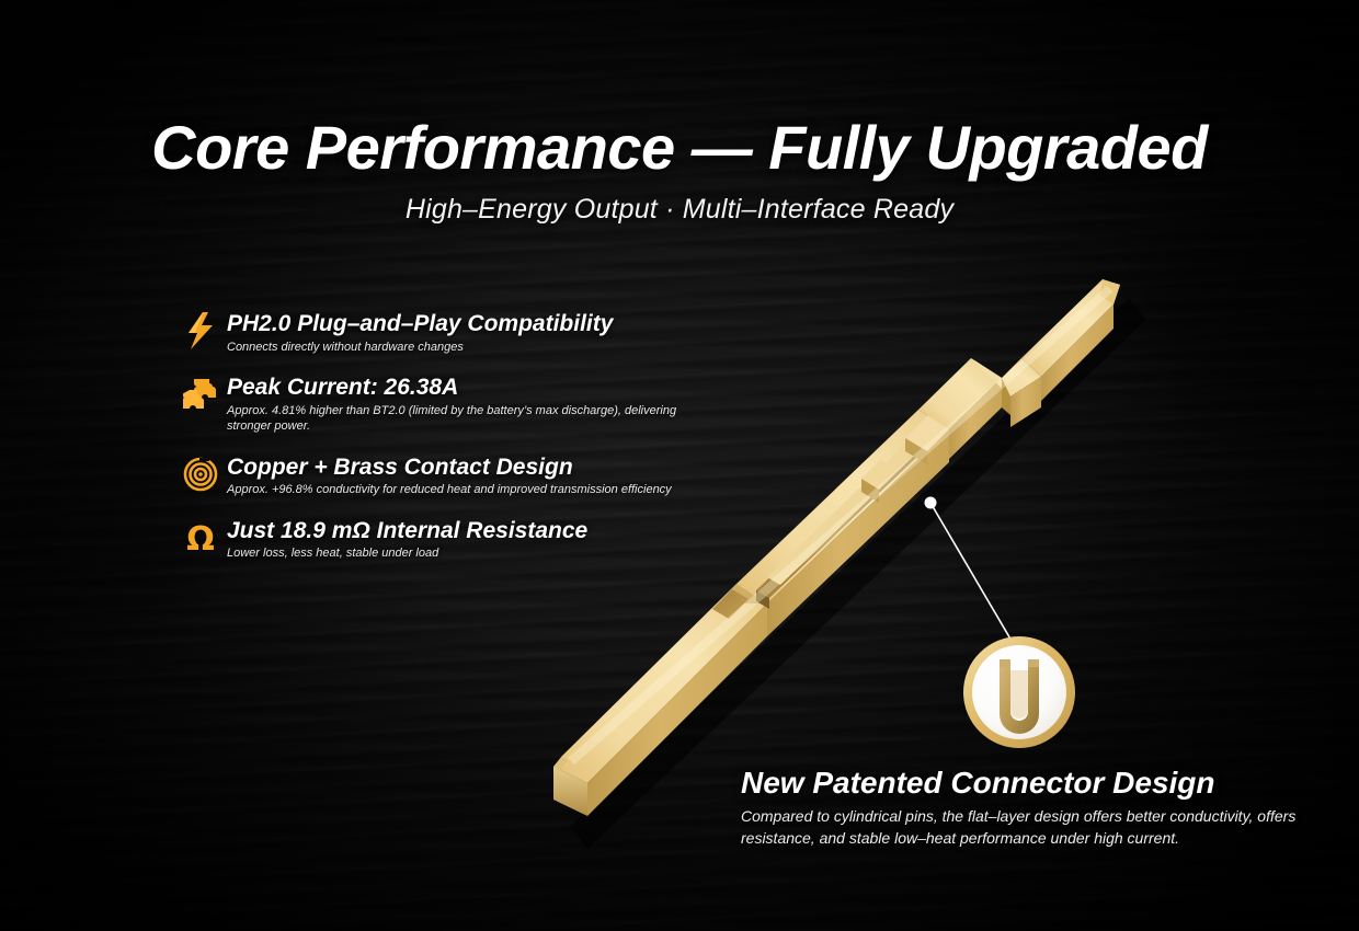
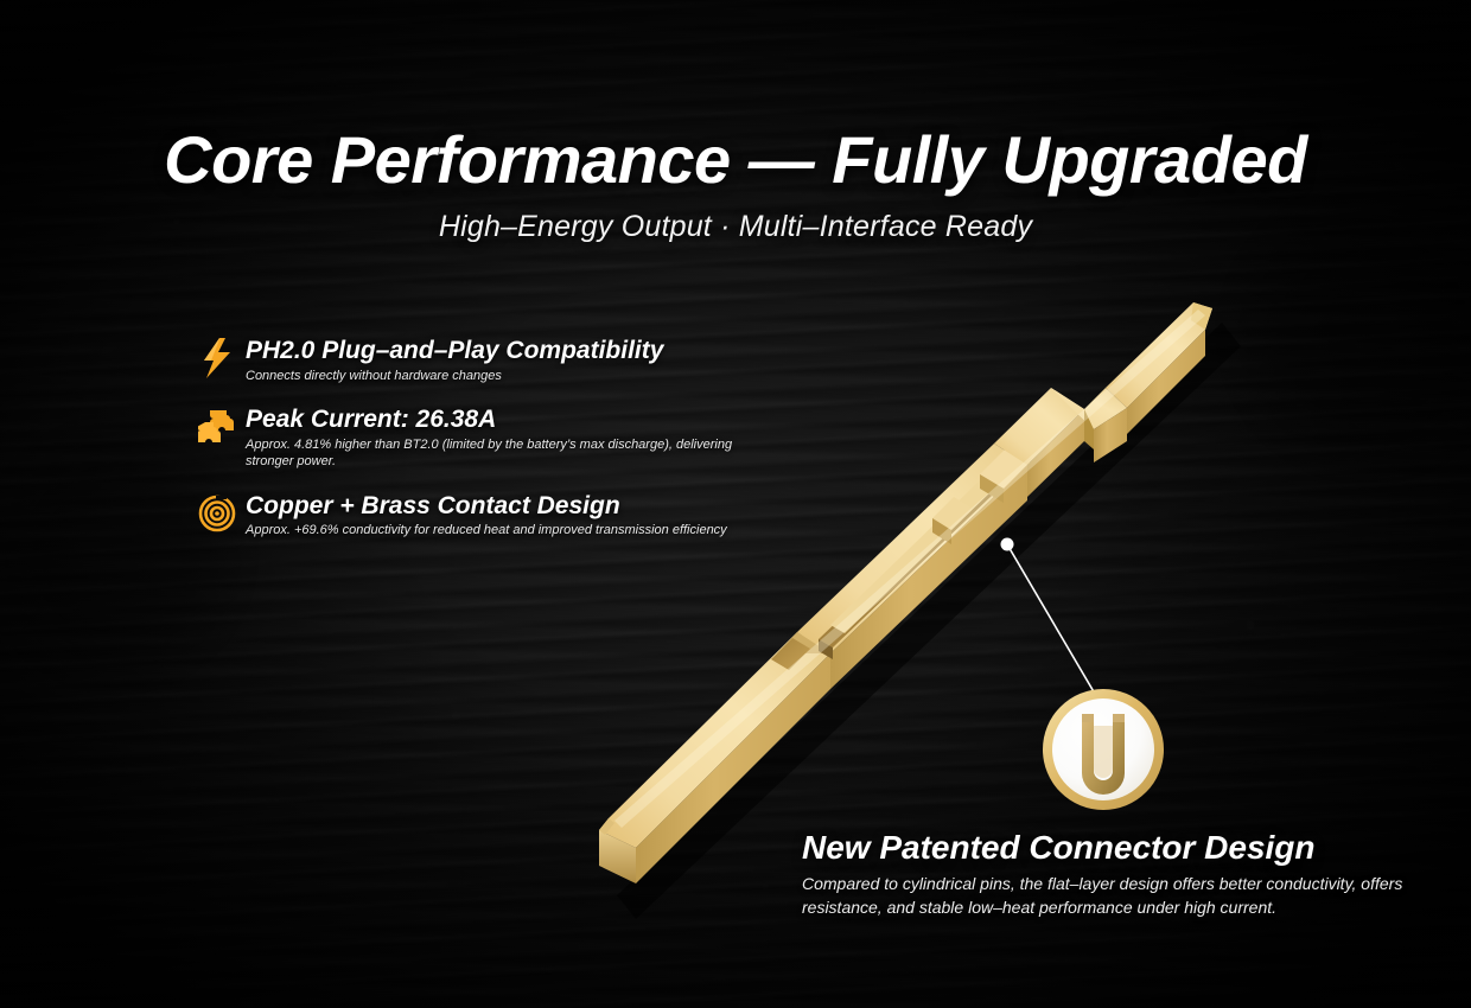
  Core Performance — Fully Upgraded
  High–Energy Output · Multi–Interface Ready
  PH2.0 Plug–and–Play Compatibility
  Connects directly without hardware changes
  Peak Current: 26.38A
  Approx. 4.81% higher than BT2.0 (limited by the battery’s max discharge), delivering stronger power.
  Copper + Brass Contact Design
- Approx. +96.8% conductivity for reduced heat and improved transmission efficiency
+ Approx. +69.6% conductivity for reduced heat and improved transmission efficiency
- Ω
- Just 18.9 mΩ Internal Resistance
- Lower loss, less heat, stable under load
  New Patented Connector Design
  Compared to cylindrical pins, the flat–layer design offers better conductivity, offers resistance, and stable low–heat performance under high current.
